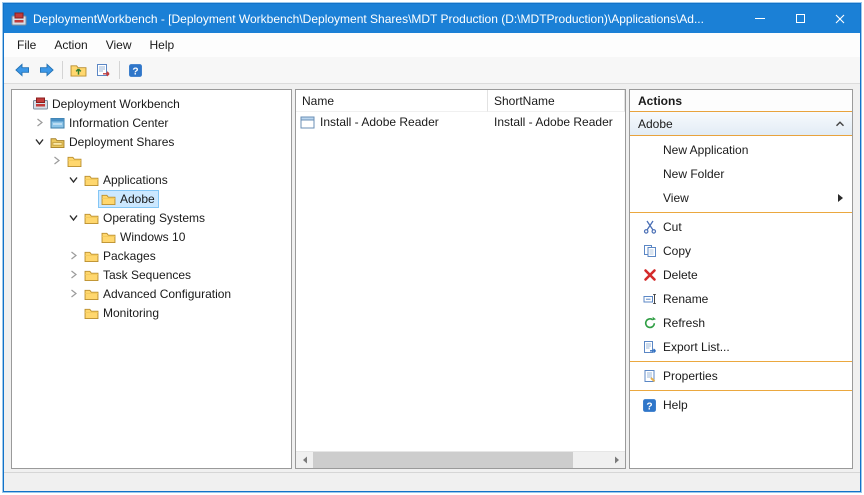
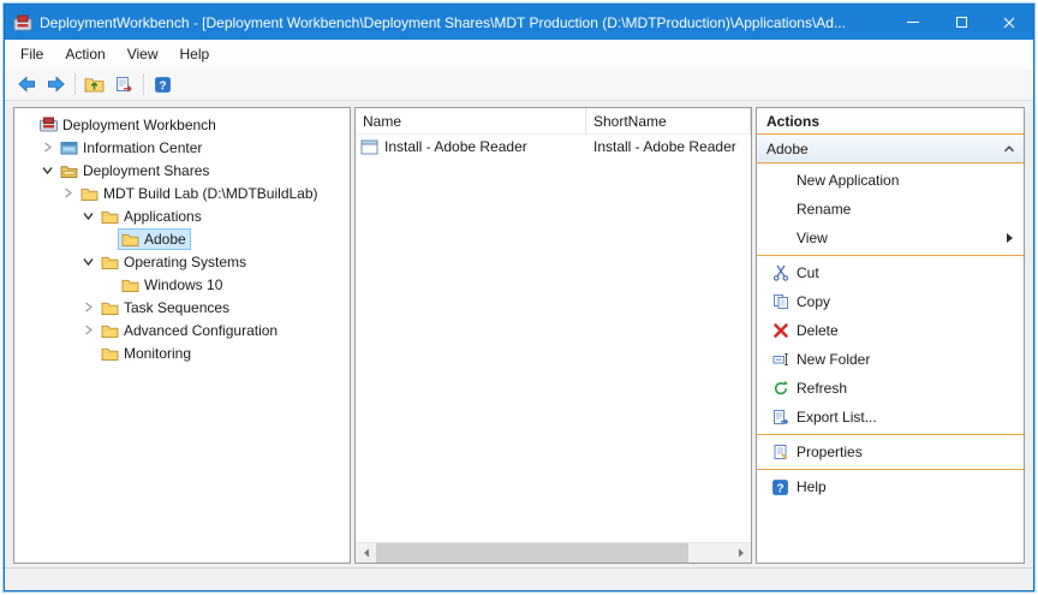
  DeploymentWorkbench - [Deployment Workbench\Deployment Shares\MDT Production (D:\MDTProduction)\Applications\Ad...
  File
  Action
  View
  Help
  ?
  Deployment Workbench
  Information Center
  Deployment Shares
+ MDT Build Lab (D:\MDTBuildLab)
  Applications
  Adobe
  Operating Systems
  Windows 10
- Packages
  Task Sequences
  Advanced Configuration
  Monitoring
  Name
  ShortName
  Install - Adobe Reader
  Install - Adobe Reader
  Actions
  Adobe
  New Application
- New Folder
+ Rename
  View
  Cut
  Copy
  Delete
- Rename
+ New Folder
  Refresh
  Export List...
  Properties
  ?
  Help
